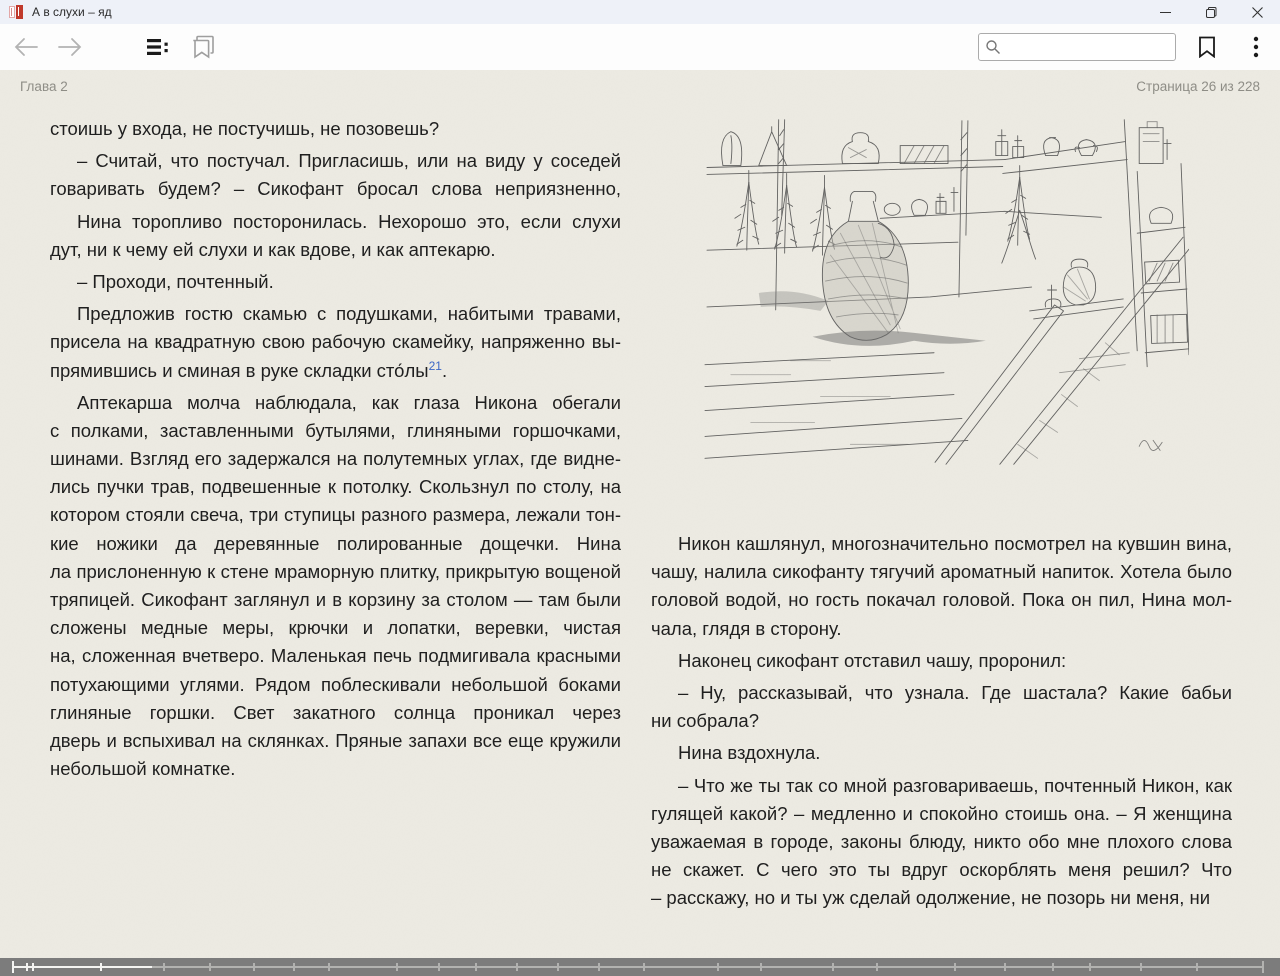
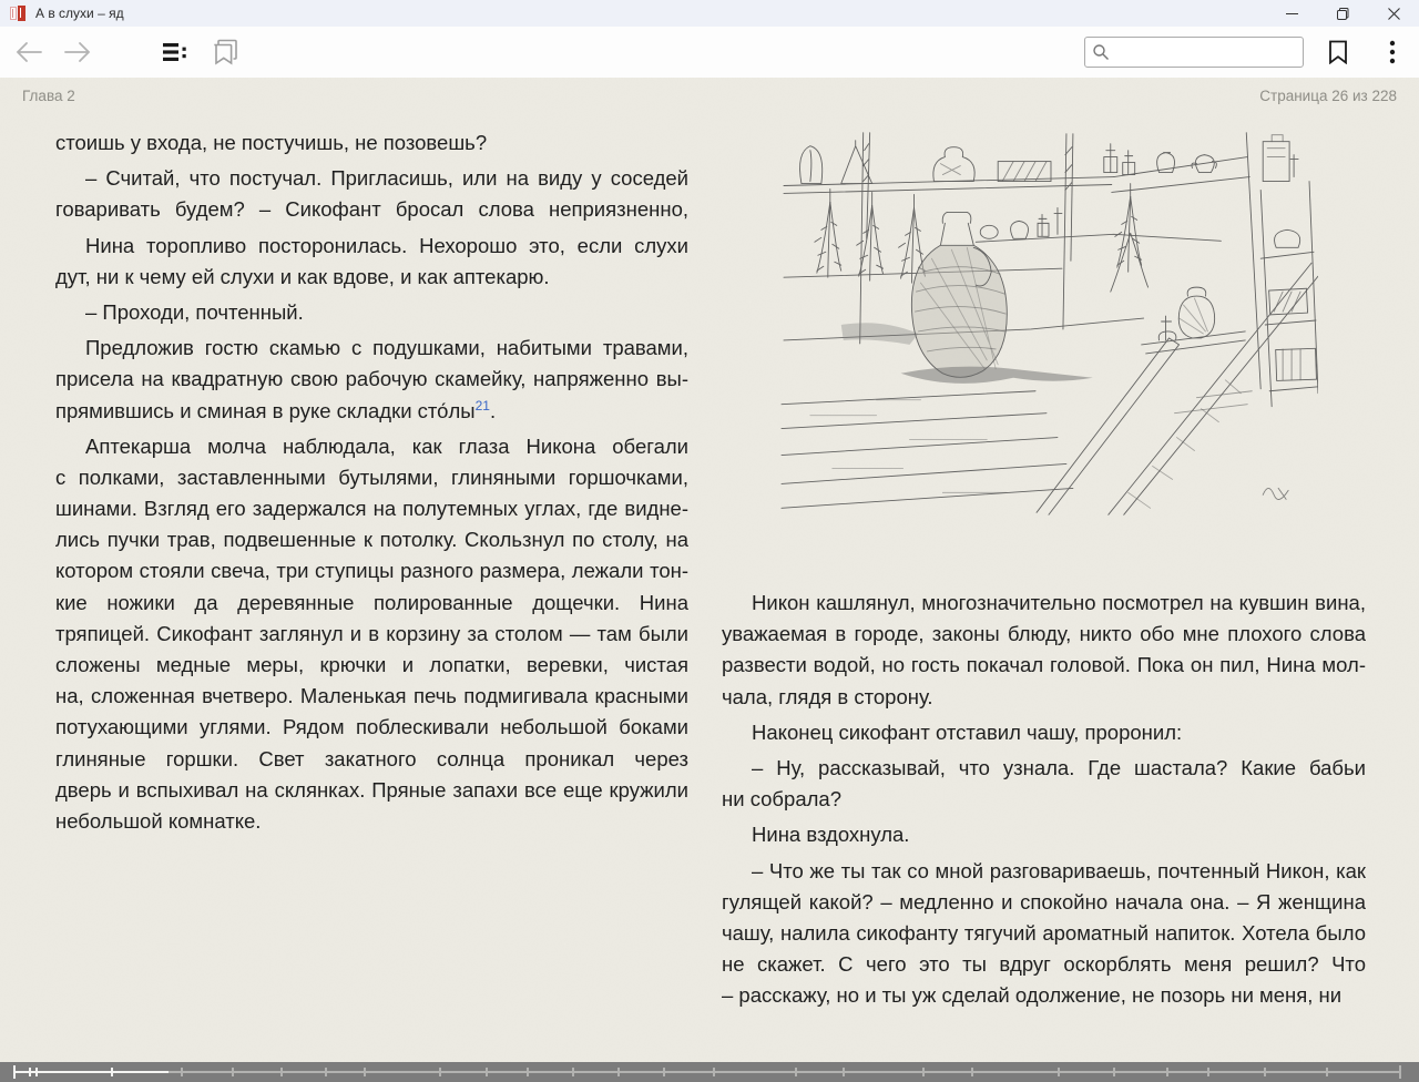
  А в слухи – яд
  Глава 2
  Страница 26 из 228
  стоишь у входа, не постучишь, не позовешь?
  – Считай, что постучал. Пригласишь, или на виду у соседей
  говаривать будем? – Сикофант бросал слова неприязненно,
  Нина торопливо посторонилась. Нехорошо это, если слухи
  дут, ни к чему ей слухи и как вдове, и как аптекарю.
  – Проходи, почтенный.
  Предложив гостю скамью с подушками, набитыми травами,
  присела на квадратную свою рабочую скамейку, напряженно вы-
  прямившись и сминая в руке складки сто́лы21.
  Аптекарша молча наблюдала, как глаза Никона обегали
  с полками, заставленными бутылями, глиняными горшочками,
  шинами. Взгляд его задержался на полутемных углах, где видне-
  лись пучки трав, подвешенные к потолку. Скользнул по столу, на
  котором стояли свеча, три ступицы разного размера, лежали тон-
  кие ножики да деревянные полированные дощечки. Нина
- ла прислоненную к стене мраморную плитку, прикрытую вощеной
  тряпицей. Сикофант заглянул и в корзину за столом — там были
  сложены медные меры, крючки и лопатки, веревки, чистая
  на, сложенная вчетверо. Маленькая печь подмигивала красными
  потухающими углями. Рядом поблескивали небольшой боками
  глиняные горшки. Свет закатного солнца проникал через
  дверь и вспыхивал на склянках. Пряные запахи все еще кружили
  небольшой комнатке.
  Никон кашлянул, многозначительно посмотрел на кувшин вина,
- чашу, налила сикофанту тягучий ароматный напиток. Хотела было
+ уважаемая в городе, законы блюду, никто обо мне плохого слова
- головой водой, но гость покачал головой. Пока он пил, Нина мол-
+ развести водой, но гость покачал головой. Пока он пил, Нина мол-
  чала, глядя в сторону.
  Наконец сикофант отставил чашу, проронил:
  – Ну, рассказывай, что узнала. Где шастала? Какие бабьи
  ни собрала?
  Нина вздохнула.
  – Что же ты так со мной разговариваешь, почтенный Никон, как
- гулящей какой? – медленно и спокойно стоишь она. – Я женщина
+ гулящей какой? – медленно и спокойно начала она. – Я женщина
- уважаемая в городе, законы блюду, никто обо мне плохого слова
+ чашу, налила сикофанту тягучий ароматный напиток. Хотела было
  не скажет. С чего это ты вдруг оскорблять меня решил? Что
  – расскажу, но и ты уж сделай одолжение, не позорь ни меня, ни
